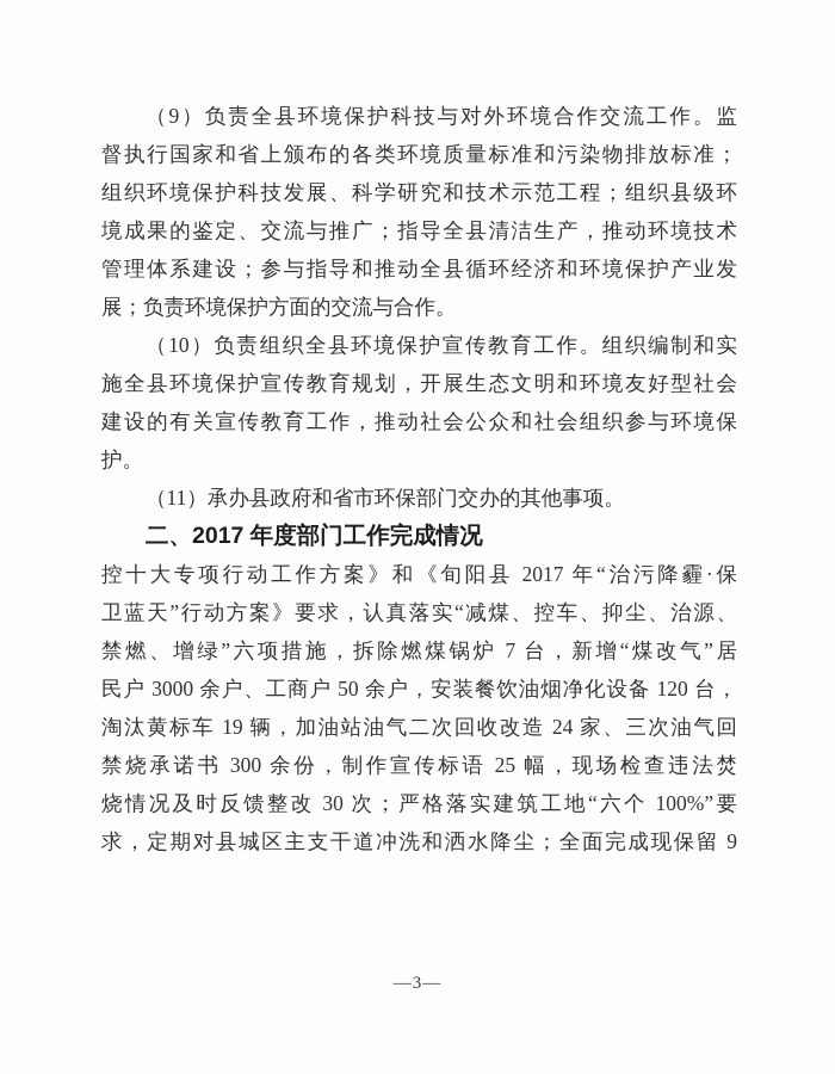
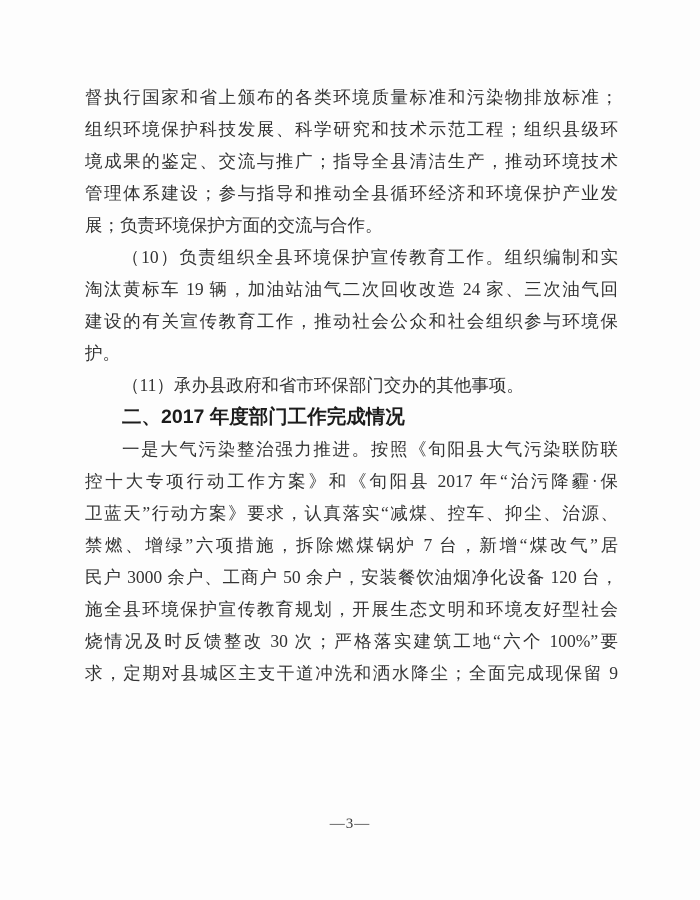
- （9）负责全县环境保护科技与对外环境合作交流工作。监
  督执行国家和省上颁布的各类环境质量标准和污染物排放标准；
  组织环境保护科技发展、科学研究和技术示范工程；组织县级环
  境成果的鉴定、交流与推广；指导全县清洁生产，推动环境技术
  管理体系建设；参与指导和推动全县循环经济和环境保护产业发
  展；负责环境保护方面的交流与合作。
  （10）负责组织全县环境保护宣传教育工作。组织编制和实
- 施全县环境保护宣传教育规划，开展生态文明和环境友好型社会
+ 淘汰黄标车 19 辆，加油站油气二次回收改造 24 家、三次油气回
  建设的有关宣传教育工作，推动社会公众和社会组织参与环境保
  护。
  （11）承办县政府和省市环保部门交办的其他事项。
  二、2017 年度部门工作完成情况
+ 一是大气污染整治强力推进。按照《旬阳县大气污染联防联
  控十大专项行动工作方案》和《旬阳县 2017 年“治污降霾·保
  卫蓝天”行动方案》要求，认真落实“减煤、控车、抑尘、治源、
  禁燃、增绿”六项措施，拆除燃煤锅炉 7 台，新增“煤改气”居
  民户 3000 余户、工商户 50 余户，安装餐饮油烟净化设备 120 台，
- 淘汰黄标车 19 辆，加油站油气二次回收改造 24 家、三次油气回
+ 施全县环境保护宣传教育规划，开展生态文明和环境友好型社会
- 禁烧承诺书 300 余份，制作宣传标语 25 幅，现场检查违法焚
  烧情况及时反馈整改 30 次；严格落实建筑工地“六个 100%”要
  求，定期对县城区主支干道冲洗和洒水降尘；全面完成现保留 9
  —3—
